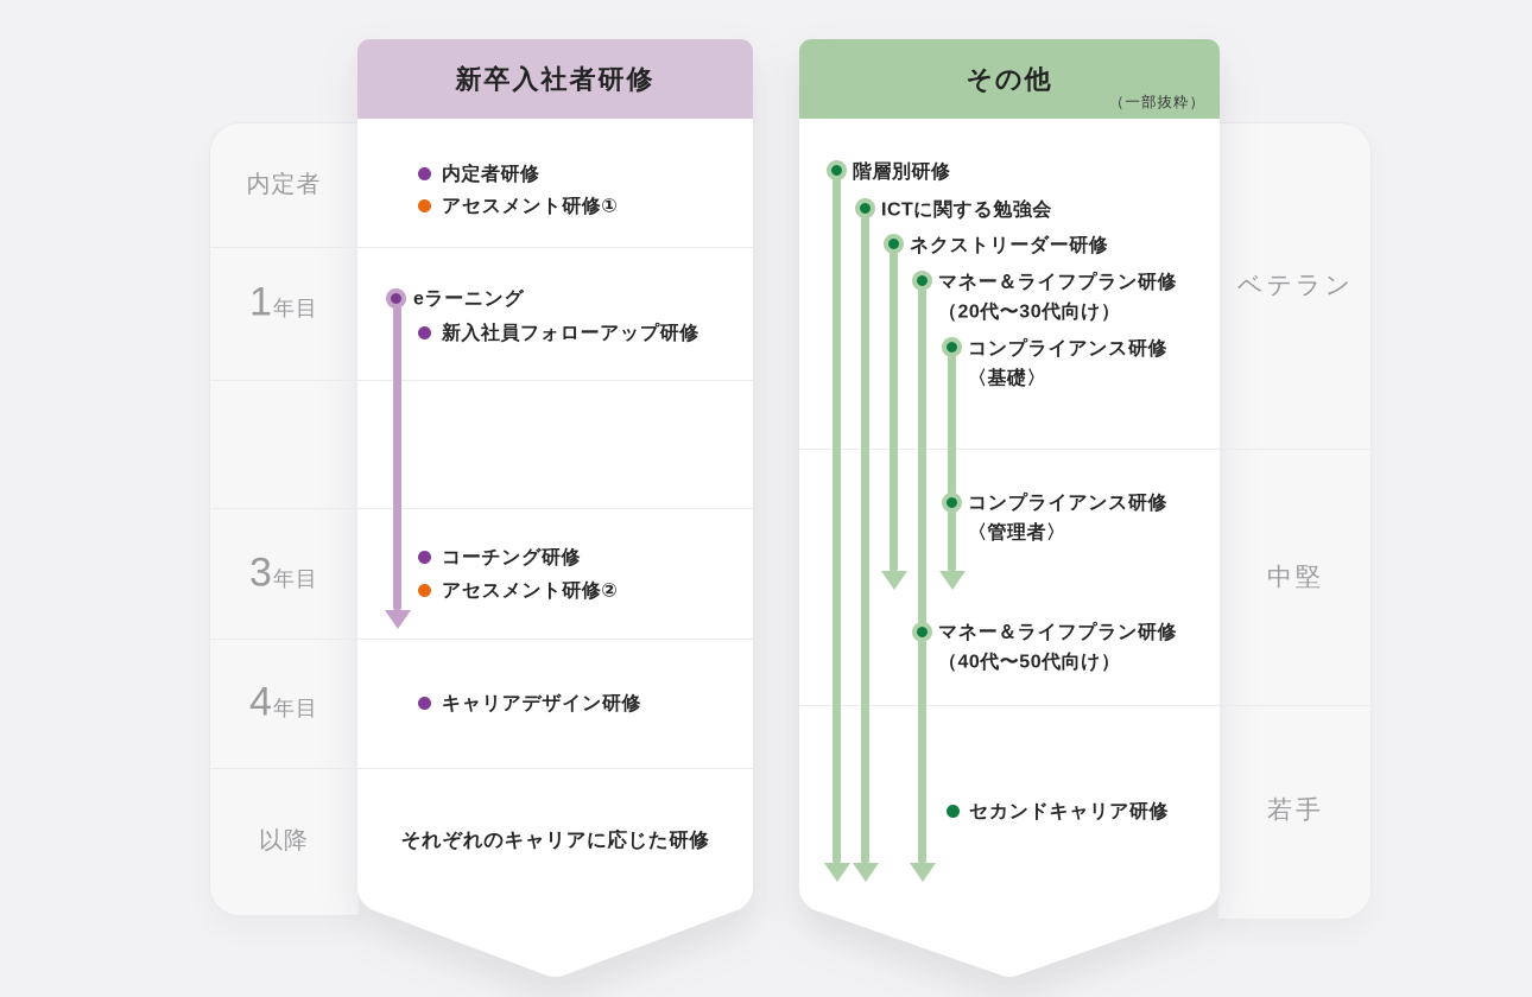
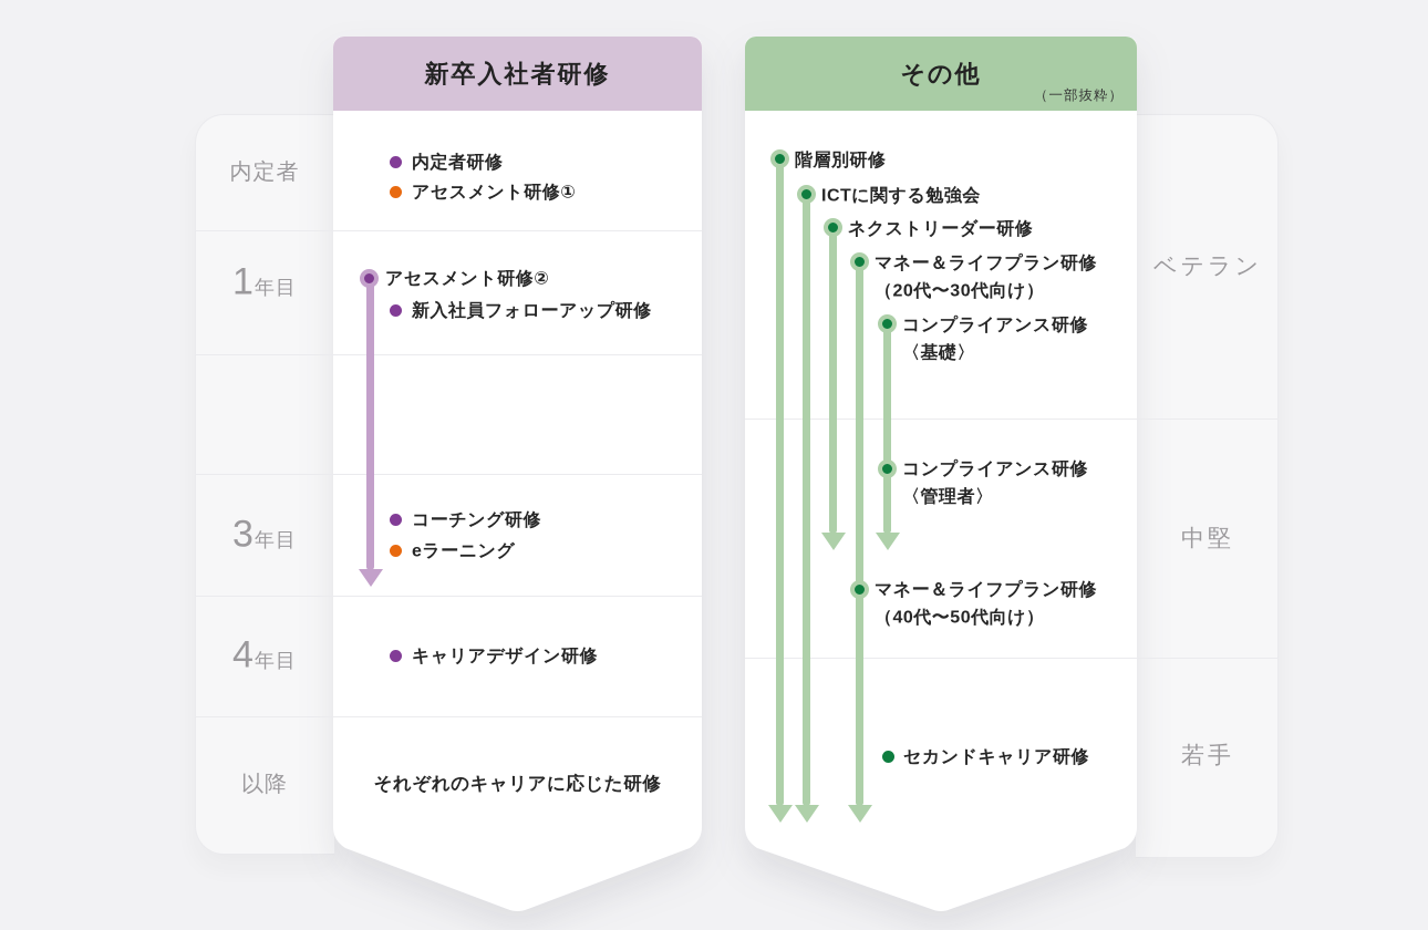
  新卒入社者研修
  その他
  （一部抜粋）
  内定者
  1年目
  3年目
  4年目
  以降
  ベテラン
  中堅
  若手
  内定者研修
  アセスメント研修①
- eラーニング
+ アセスメント研修②
  新入社員フォローアップ研修
  コーチング研修
- アセスメント研修②
+ eラーニング
  キャリアデザイン研修
  それぞれのキャリアに応じた研修
  階層別研修
  ICTに関する勉強会
  ネクストリーダー研修
  マネー＆ライフプラン研修
  （20代〜30代向け）
  コンプライアンス研修
  〈基礎〉
  コンプライアンス研修
  〈管理者〉
  マネー＆ライフプラン研修
  （40代〜50代向け）
  セカンドキャリア研修
